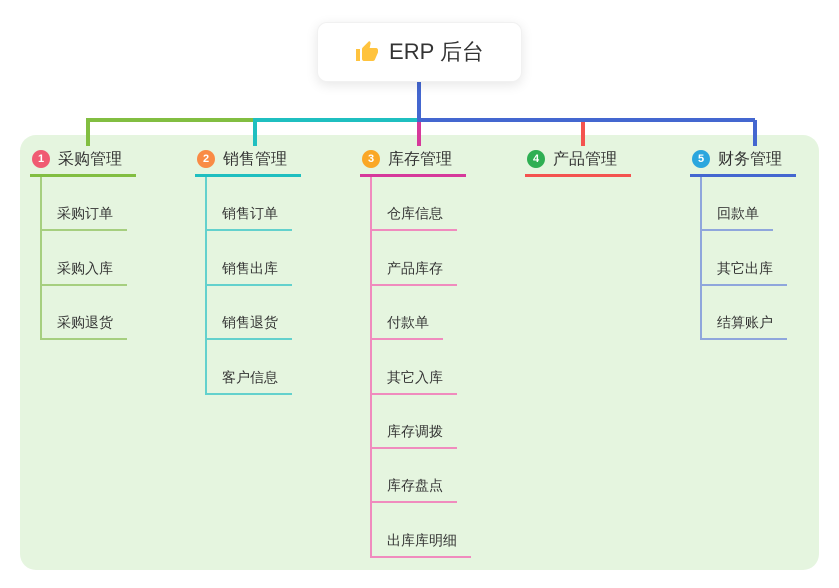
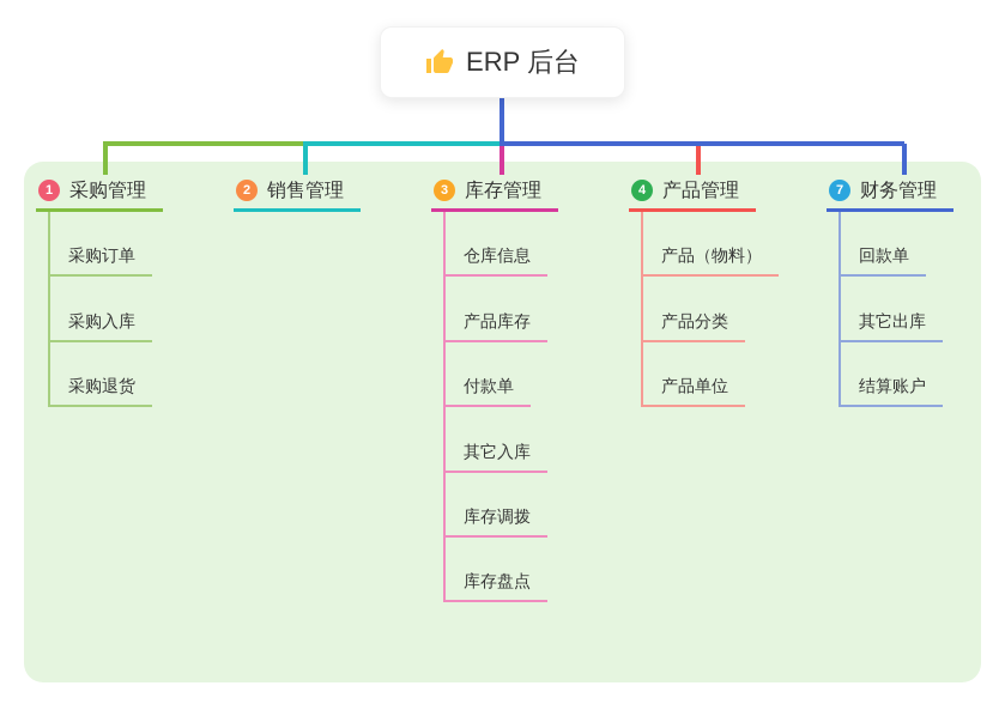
  ERP 后台
  1
  采购管理
  采购订单
  采购入库
  采购退货
  2
  销售管理
- 销售订单
- 销售出库
- 销售退货
- 客户信息
  3
  库存管理
  仓库信息
  产品库存
  付款单
  其它入库
  库存调拨
  库存盘点
- 出库库明细
  4
  产品管理
+ 产品（物料）
+ 产品分类
+ 产品单位
- 5
+ 7
  财务管理
  回款单
  其它出库
  结算账户
